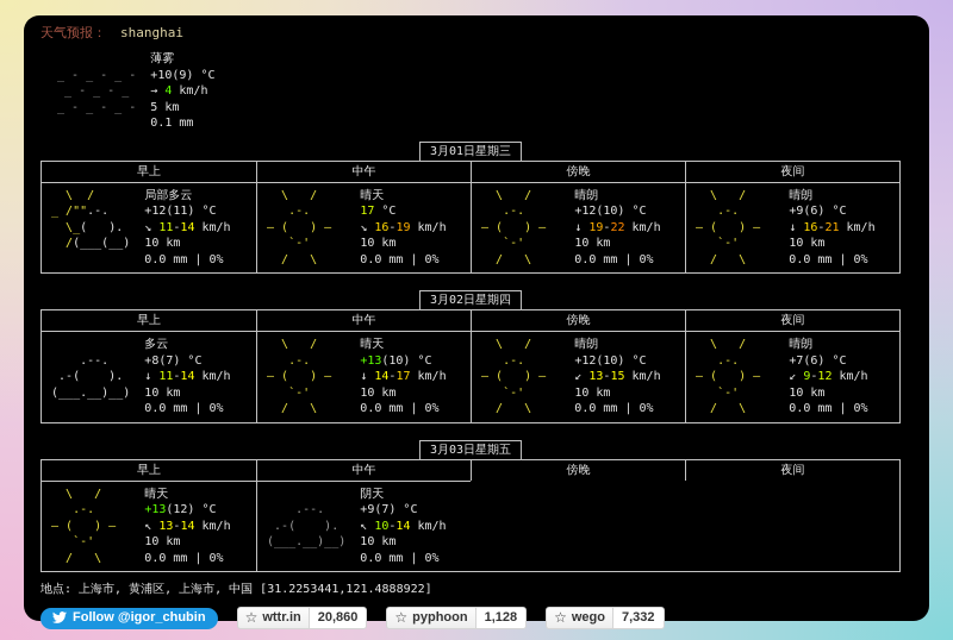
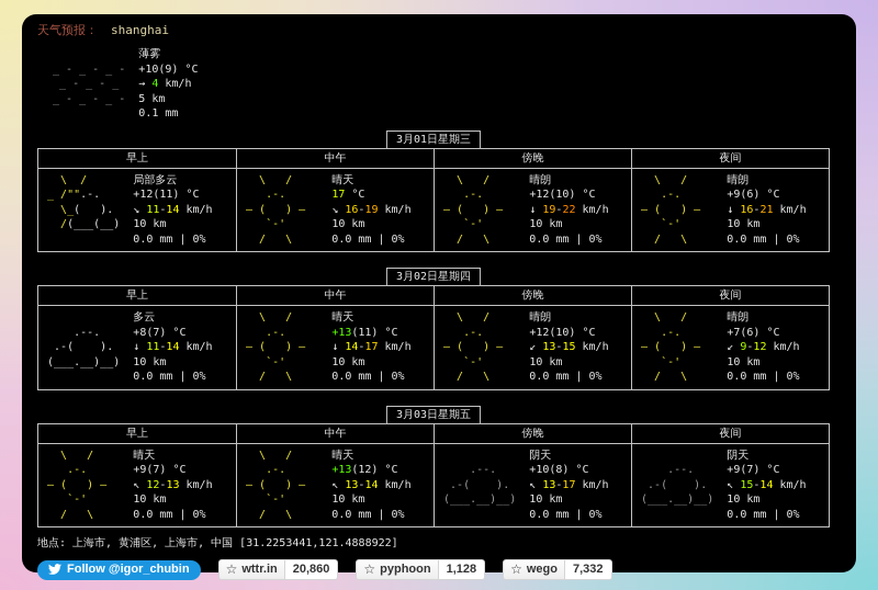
  天气预报： shanghai
  薄雾 _ - _ - _ - +10(9) °C _ - _ - _ → 4 km/h _ - _ - _ - 5 km 0.1 mm
  3月01日星期三
  早上
  中午
  傍晚
  夜间
  \ / 局部多云 _ /"".-. +12(11) °C \_( ). ↘ 11-14 km/h /(___(__) 10 km 0.0 mm | 0%
  \ / 晴天 .-. 17 °C ― ( ) ― ↘ 16-19 km/h `-' 10 km / \ 0.0 mm | 0%
  \ / 晴朗 .-. +12(10) °C ― ( ) ― ↓ 19-22 km/h `-' 10 km / \ 0.0 mm | 0%
  \ / 晴朗 .-. +9(6) °C ― ( ) ― ↓ 16-21 km/h `-' 10 km / \ 0.0 mm | 0%
  3月02日星期四
  早上
  中午
  傍晚
  夜间
  多云 .--. +8(7) °C .-( ). ↓ 11-14 km/h (___.__)__) 10 km 0.0 mm | 0%
- \ / 晴天 .-. +13(10) °C ― ( ) ― ↓ 14-17 km/h `-' 10 km / \ 0.0 mm | 0%
+ \ / 晴天 .-. +13(11) °C ― ( ) ― ↓ 14-17 km/h `-' 10 km / \ 0.0 mm | 0%
  \ / 晴朗 .-. +12(10) °C ― ( ) ― ↙ 13-15 km/h `-' 10 km / \ 0.0 mm | 0%
  \ / 晴朗 .-. +7(6) °C ― ( ) ― ↙ 9-12 km/h `-' 10 km / \ 0.0 mm | 0%
  3月03日星期五
  早上
  中午
  傍晚
  夜间
+ \ / 晴天 .-. +9(7) °C ― ( ) ― ↖ 12-13 km/h `-' 10 km / \ 0.0 mm | 0%
  \ / 晴天 .-. +13(12) °C ― ( ) ― ↖ 13-14 km/h `-' 10 km / \ 0.0 mm | 0%
+ 阴天 .--. +10(8) °C .-( ). ↖ 13-17 km/h (___.__)__) 10 km 0.0 mm | 0%
- 阴天 .--. +9(7) °C .-( ). ↖ 10-14 km/h (___.__)__) 10 km 0.0 mm | 0%
+ 阴天 .--. +9(7) °C .-( ). ↖ 15-14 km/h (___.__)__) 10 km 0.0 mm | 0%
  地点: 上海市, 黄浦区, 上海市, 中国 [31.2253441,121.4888922]
  Follow @igor_chubin
  ☆
  wttr.in
  20,860
  ☆
  pyphoon
  1,128
  ☆
  wego
  7,332
